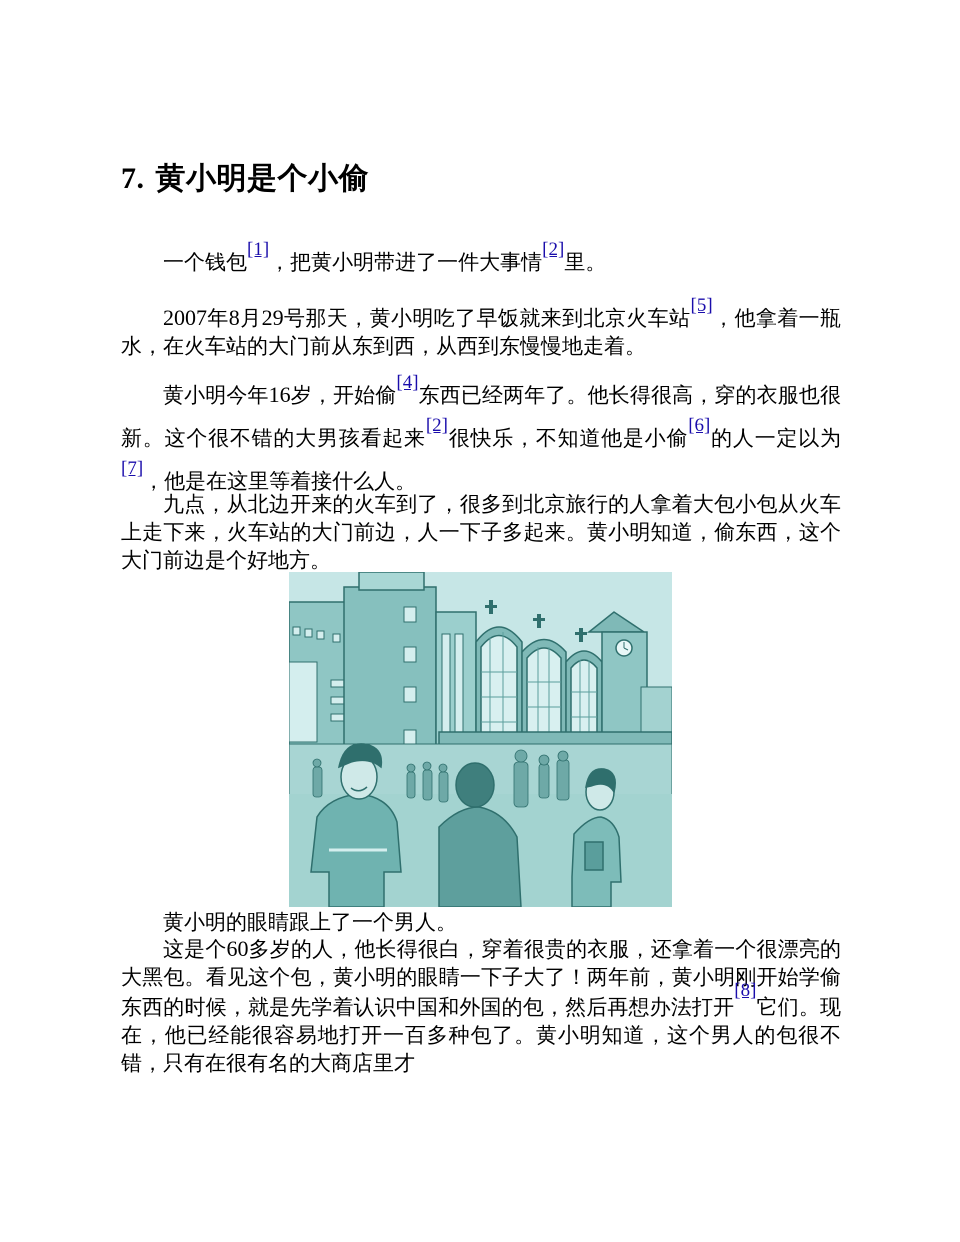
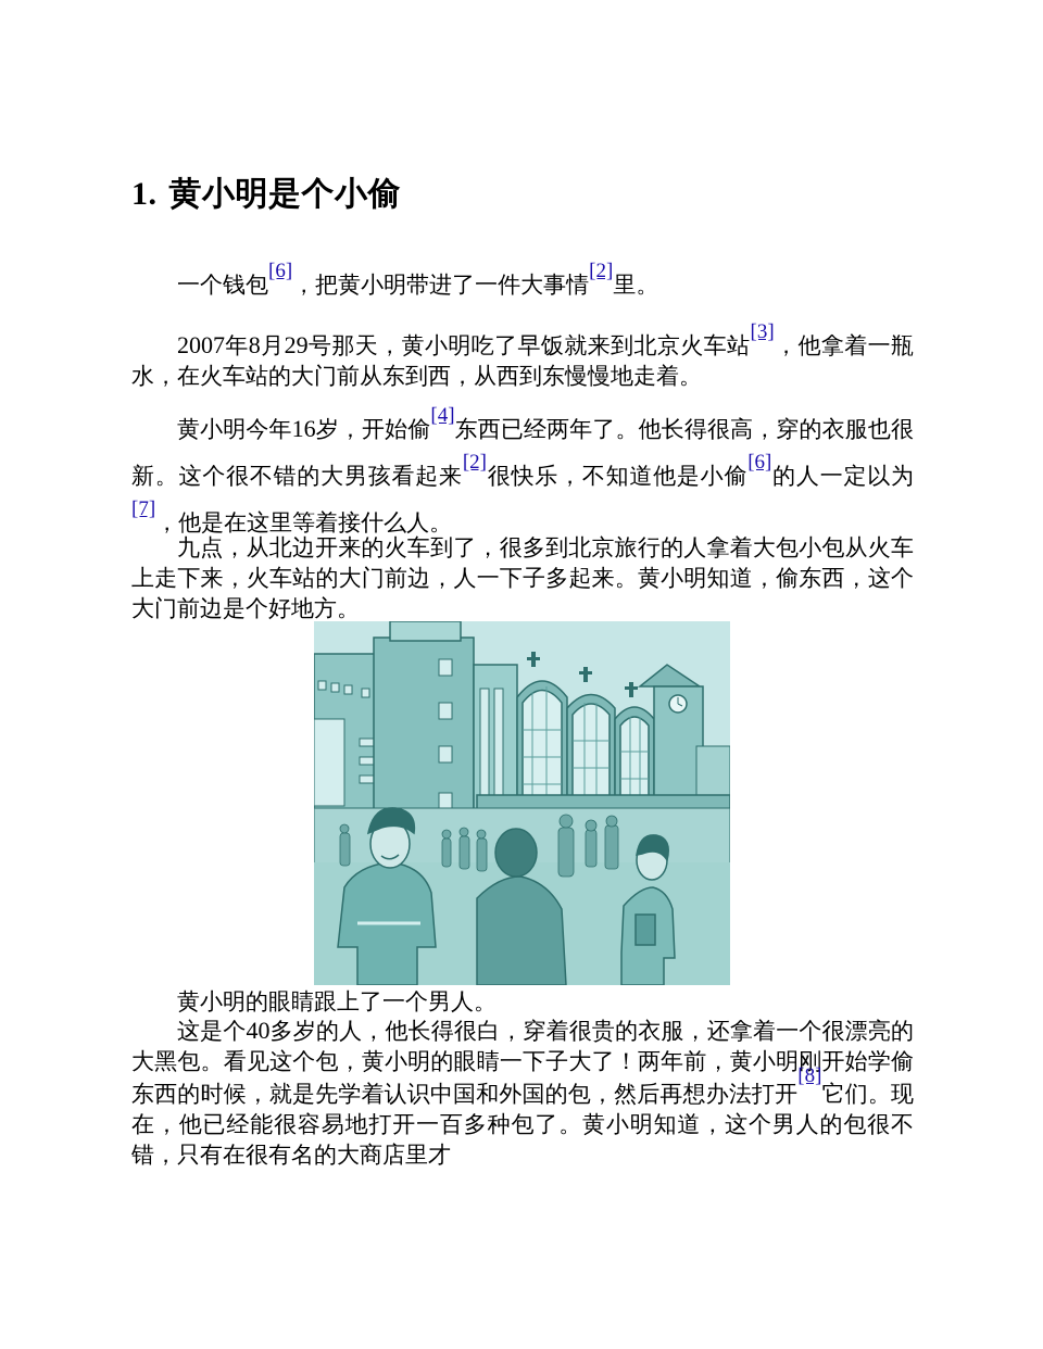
- 7. 黄小明是个小偷
+ 1. 黄小明是个小偷
- 一个钱包[1]，把黄小明带进了一件大事情[2]里。
+ 一个钱包[6]，把黄小明带进了一件大事情[2]里。
- 2007年8月29号那天，黄小明吃了早饭就来到北京火车站[5]，他拿着一瓶水，在火车站的大门前从东到西，从西到东慢慢地走着。
+ 2007年8月29号那天，黄小明吃了早饭就来到北京火车站[3]，他拿着一瓶水，在火车站的大门前从东到西，从西到东慢慢地走着。
  黄小明今年16岁，开始偷[4]东西已经两年了。他长得很高，穿的衣服也很新。这个很不错的大男孩看起来[2]很快乐，不知道他是小偷[6]的人一定以为[7]，他是在这里等着接什么人。
  九点，从北边开来的火车到了，很多到北京旅行的人拿着大包小包从火车上走下来，火车站的大门前边，人一下子多起来。黄小明知道，偷东西，这个大门前边是个好地方。
  黄小明的眼睛跟上了一个男人。
- 这是个60多岁的人，他长得很白，穿着很贵的衣服，还拿着一个很漂亮的大黑包。看见这个包，黄小明的眼睛一下子大了！两年前，黄小明刚开始学偷东西的时候，就是先学着认识中国和外国的包，然后再想办法打开[8]它们。现在，他已经能很容易地打开一百多种包了。黄小明知道，这个男人的包很不错，只有在很有名的大商店里才
+ 这是个40多岁的人，他长得很白，穿着很贵的衣服，还拿着一个很漂亮的大黑包。看见这个包，黄小明的眼睛一下子大了！两年前，黄小明刚开始学偷东西的时候，就是先学着认识中国和外国的包，然后再想办法打开[8]它们。现在，他已经能很容易地打开一百多种包了。黄小明知道，这个男人的包很不错，只有在很有名的大商店里才
